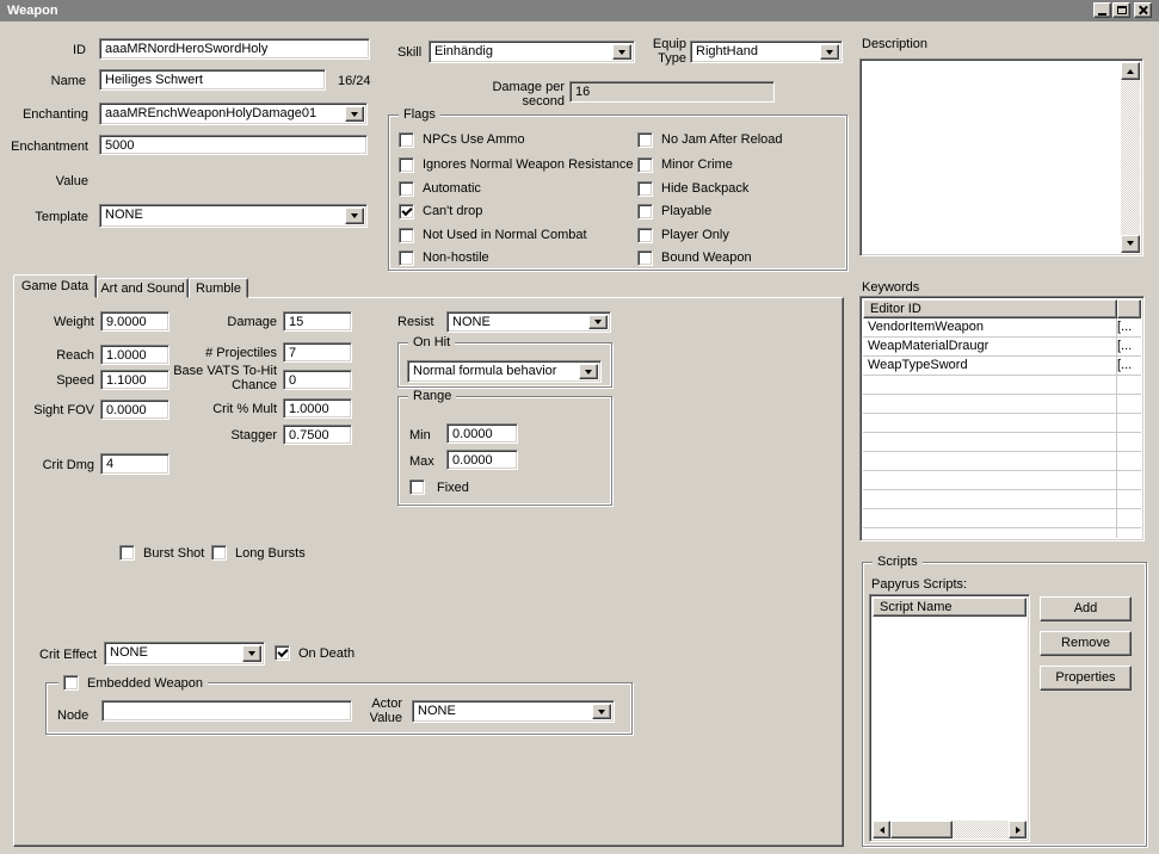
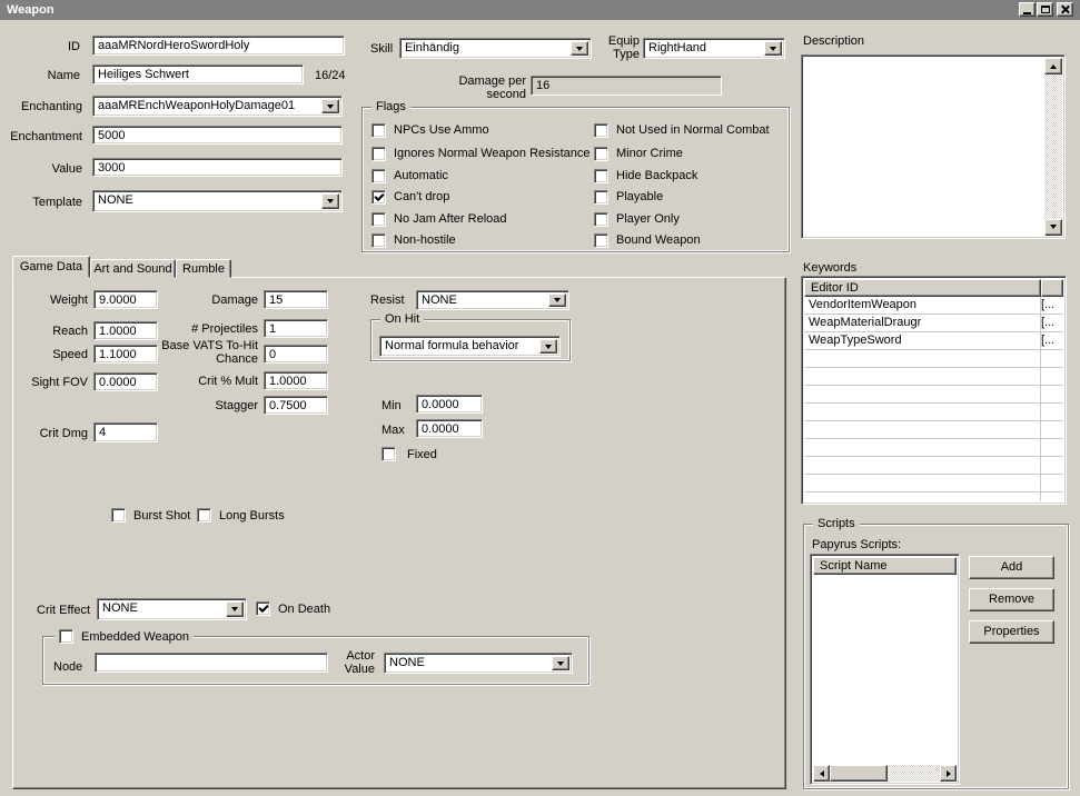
  Weapon
  ID
  aaaMRNordHeroSwordHoly
  Name
  Heiliges Schwert
  16/24
  Enchanting
  aaaMREnchWeaponHolyDamage01
  Enchantment
  5000
  Value
+ 3000
  Template
  NONE
  Skill
  Einhändig
  Equip Type
  RightHand
  Damage per second
  16
  Flags
  NPCs Use Ammo
  Ignores Normal Weapon Resistance
  Automatic
  Can't drop
- Not Used in Normal Combat
+ No Jam After Reload
  Non-hostile
- No Jam After Reload
+ Not Used in Normal Combat
  Minor Crime
  Hide Backpack
  Playable
  Player Only
  Bound Weapon
  Description
  Keywords
  Editor ID
  VendorItemWeapon
  [...
  WeapMaterialDraugr
  [...
  WeapTypeSword
  [...
  Game Data
  Art and Sound
  Rumble
  Weight
  9.0000
  Reach
  1.0000
  Speed
  1.1000
  Sight FOV
  0.0000
  Crit Dmg
  4
  Damage
  15
  # Projectiles
- 7
+ 1
  Base VATS To-Hit Chance
  0
  Crit % Mult
  1.0000
  Stagger
  0.7500
  Resist
  NONE
  On Hit
  Normal formula behavior
- Range
  Min
  0.0000
  Max
  0.0000
  Fixed
  Burst Shot
  Long Bursts
  Crit Effect
  NONE
  On Death
  Embedded Weapon
  Node
  Actor Value
  NONE
  Scripts
  Papyrus Scripts:
  Script Name
  Add
  Remove
  Properties
